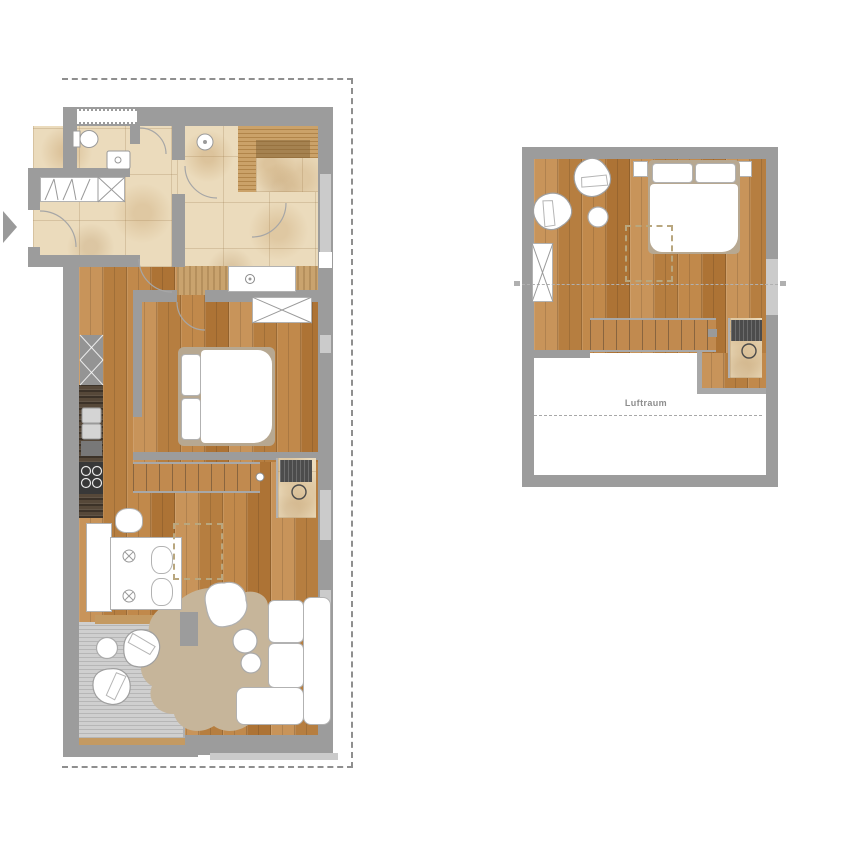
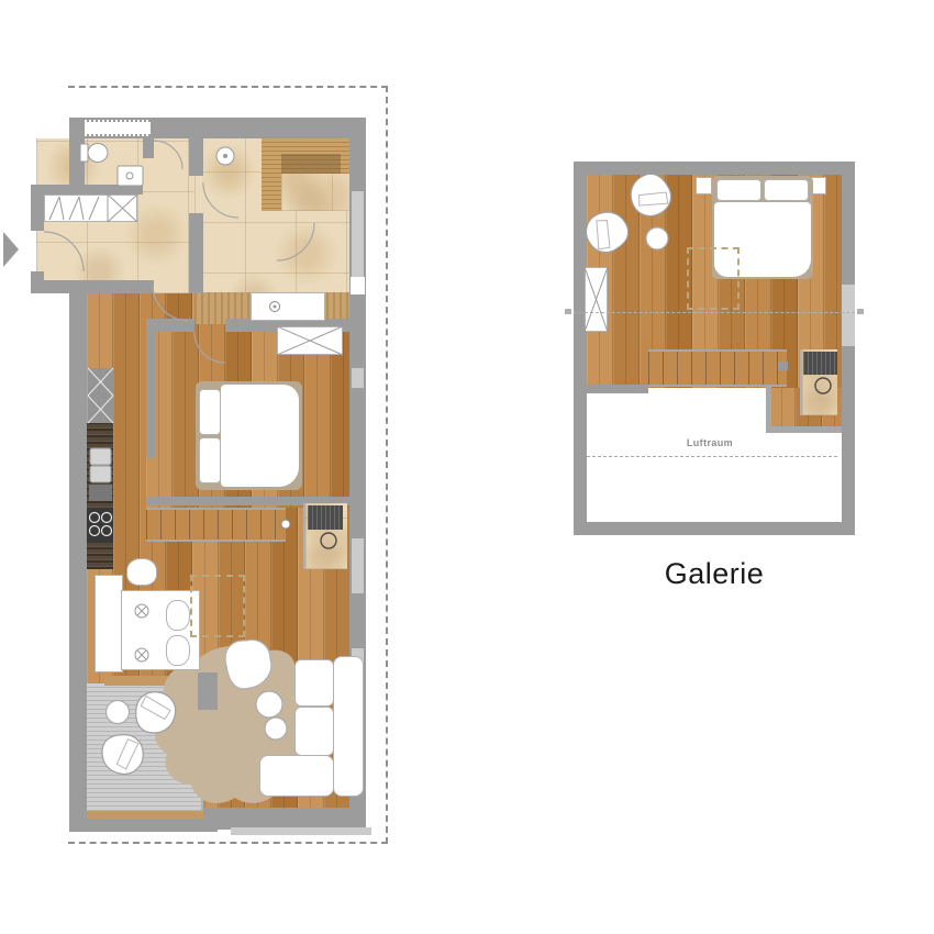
  Luftraum
+ Galerie
